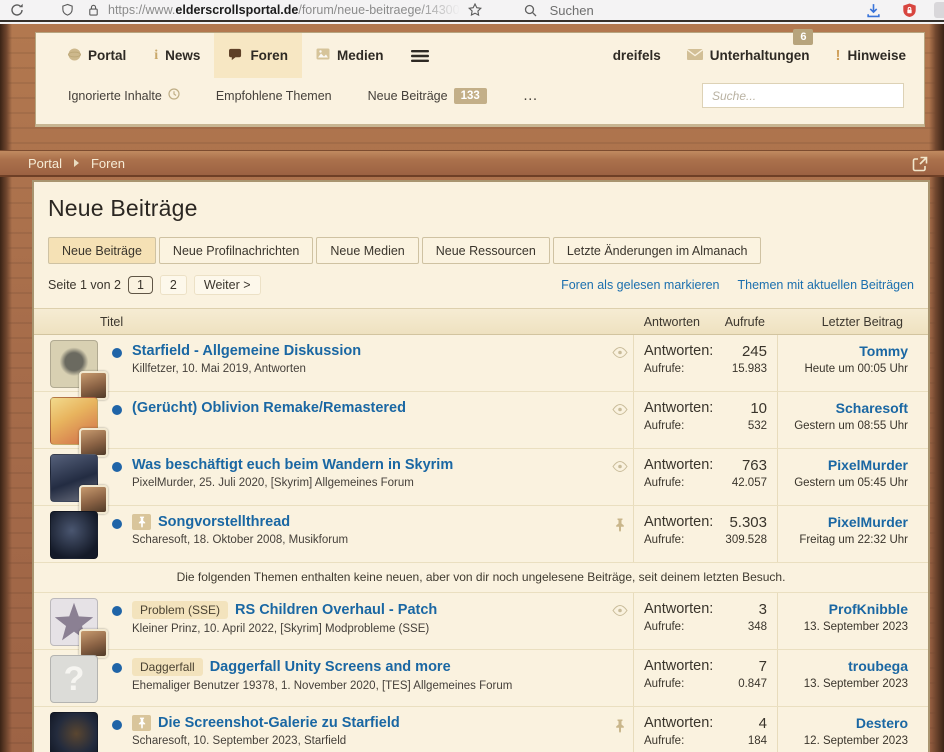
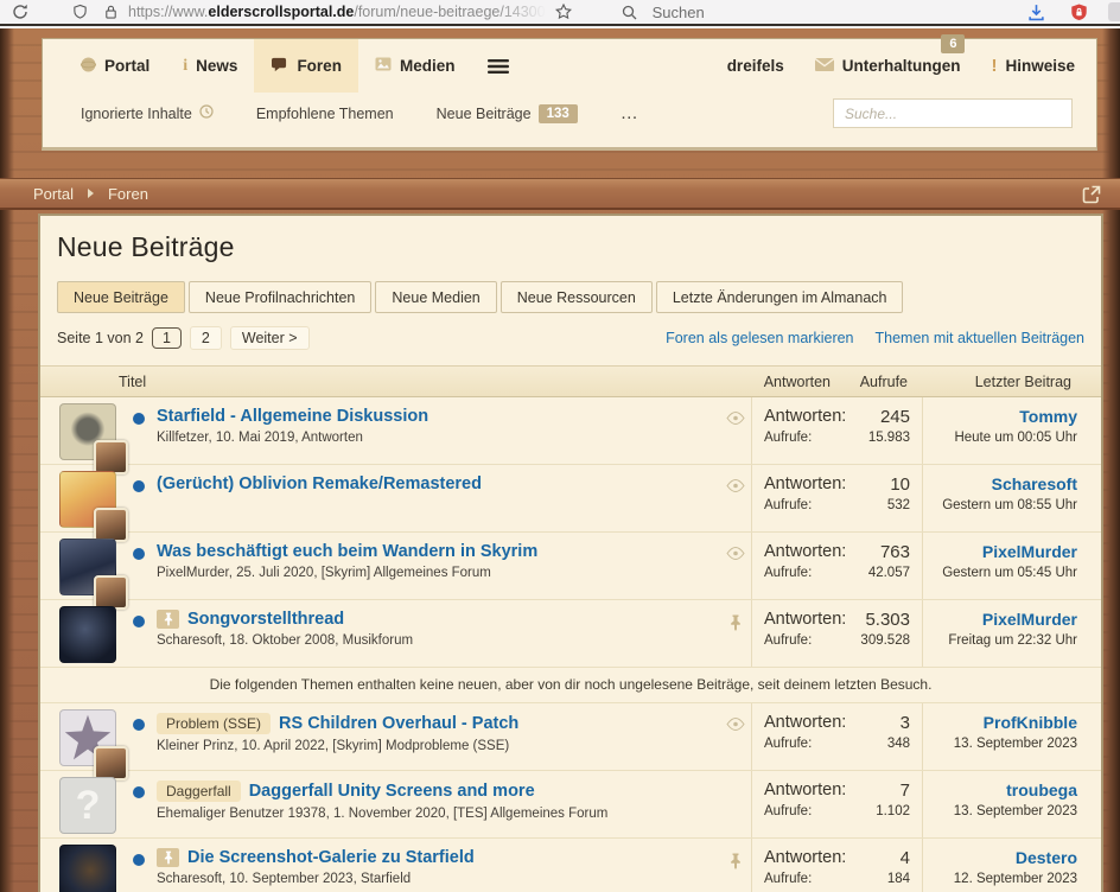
  https://www.elderscrollsportal.de/forum/neue-beitraege/14300
  Suchen
  Portal
  i
  News
  Foren
  Medien
  dreifels
  6
  Unterhaltungen
  !
  Hinweise
  Ignorierte Inhalte
  Empfohlene Themen
  Neue Beiträge
  133
  …
  Suche...
  Portal
  Foren
  Neue Beiträge
  Neue Beiträge
  Neue Profilnachrichten
  Neue Medien
  Neue Ressourcen
  Letzte Änderungen im Almanach
  Seite 1 von 2
  1
  2
  Weiter >
  Foren als gelesen markieren
  Themen mit aktuellen Beiträgen
  Titel
  Antworten
  Aufrufe
  Letzter Beitrag
  Starfield - Allgemeine Diskussion
  Killfetzer, 10. Mai 2019, Antworten
  Antworten:
  245
  Aufrufe:
  15.983
  Tommy
  Heute um 00:05 Uhr
  (Gerücht) Oblivion Remake/Remastered
  Antworten:
  10
  Aufrufe:
  532
  Scharesoft
  Gestern um 08:55 Uhr
  Was beschäftigt euch beim Wandern in Skyrim
  PixelMurder, 25. Juli 2020, [Skyrim] Allgemeines Forum
  Antworten:
  763
  Aufrufe:
  42.057
  PixelMurder
  Gestern um 05:45 Uhr
  Songvorstellthread
  Scharesoft, 18. Oktober 2008, Musikforum
  Antworten:
  5.303
  Aufrufe:
  309.528
  PixelMurder
  Freitag um 22:32 Uhr
  Die folgenden Themen enthalten keine neuen, aber von dir noch ungelesene Beiträge, seit deinem letzten Besuch.
  Problem (SSE)
  RS Children Overhaul - Patch
  Kleiner Prinz, 10. April 2022, [Skyrim] Modprobleme (SSE)
  Antworten:
  3
  Aufrufe:
  348
  ProfKnibble
  13. September 2023
  ?
  Daggerfall
  Daggerfall Unity Screens and more
  Ehemaliger Benutzer 19378, 1. November 2020, [TES] Allgemeines Forum
  Antworten:
  7
  Aufrufe:
- 0.847
+ 1.102
  troubega
  13. September 2023
  Die Screenshot-Galerie zu Starfield
  Scharesoft, 10. September 2023, Starfield
  Antworten:
  4
  Aufrufe:
  184
  Destero
  12. September 2023
